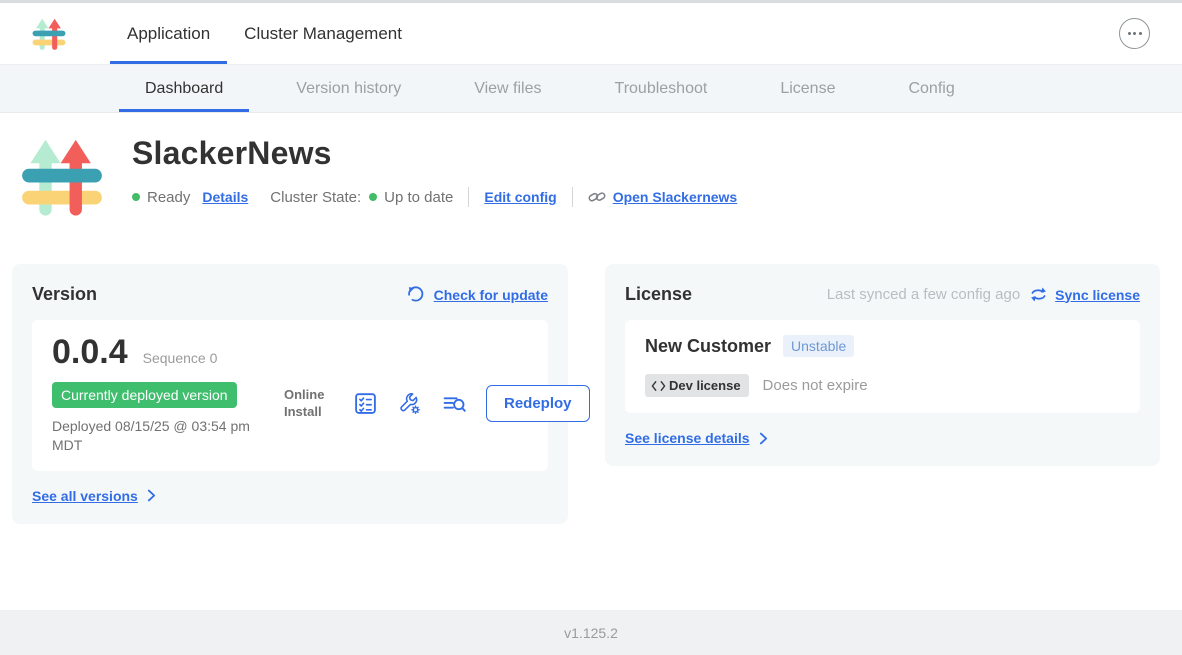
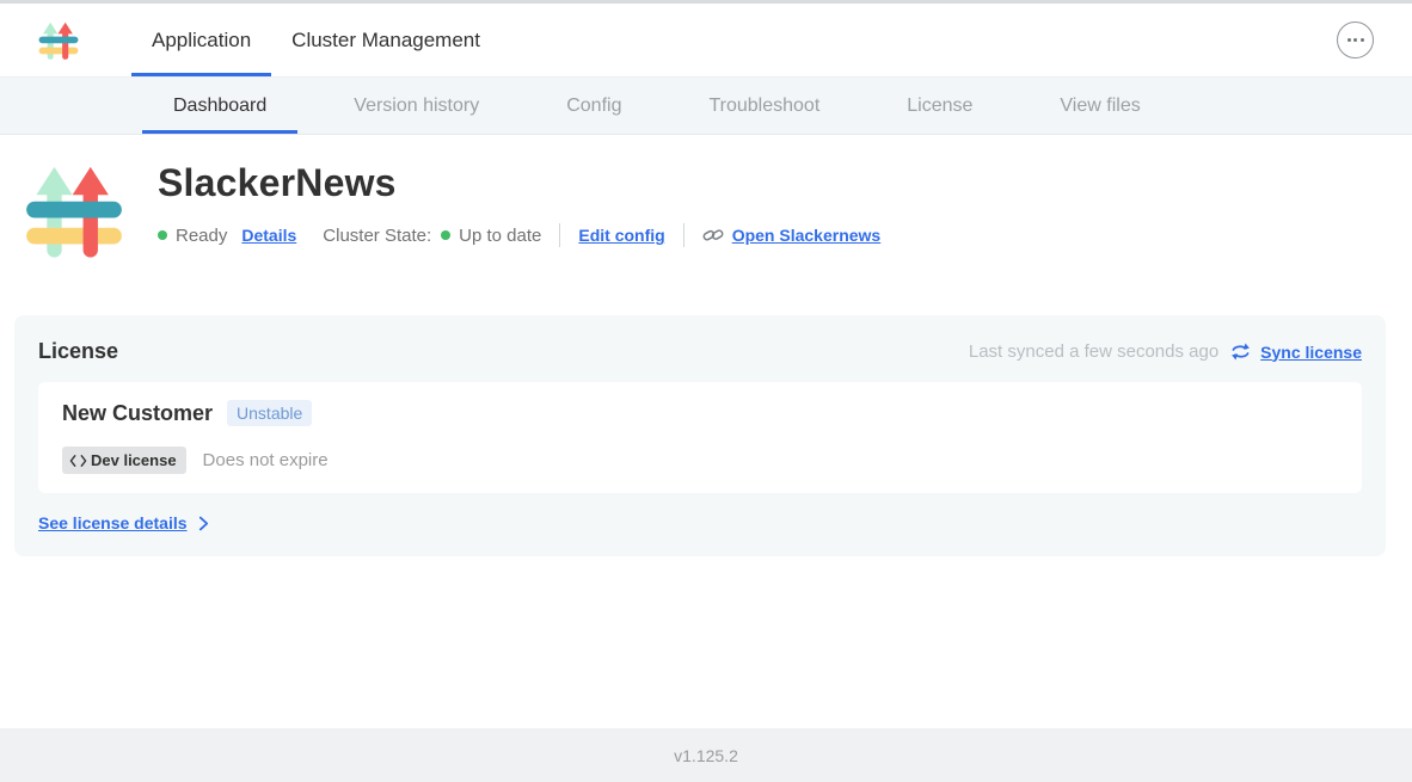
  Application
  Cluster Management
  Dashboard
  Version history
- View files
+ Config
  Troubleshoot
  License
- Config
+ View files
  SlackerNews
  Ready
  Details
  Cluster State:
  Up to date
  Edit config
  Open Slackernews
- Version
- Check for update
- 0.0.4
- Sequence 0
- Currently deployed version
- Deployed 08/15/25 @ 03:54 pm MDT
- Online Install
- Redeploy
- See all versions
  License
- Last synced a few config ago
+ Last synced a few seconds ago
  Sync license
  New Customer
  Unstable
  Dev license
  Does not expire
  See license details
  v1.125.2
